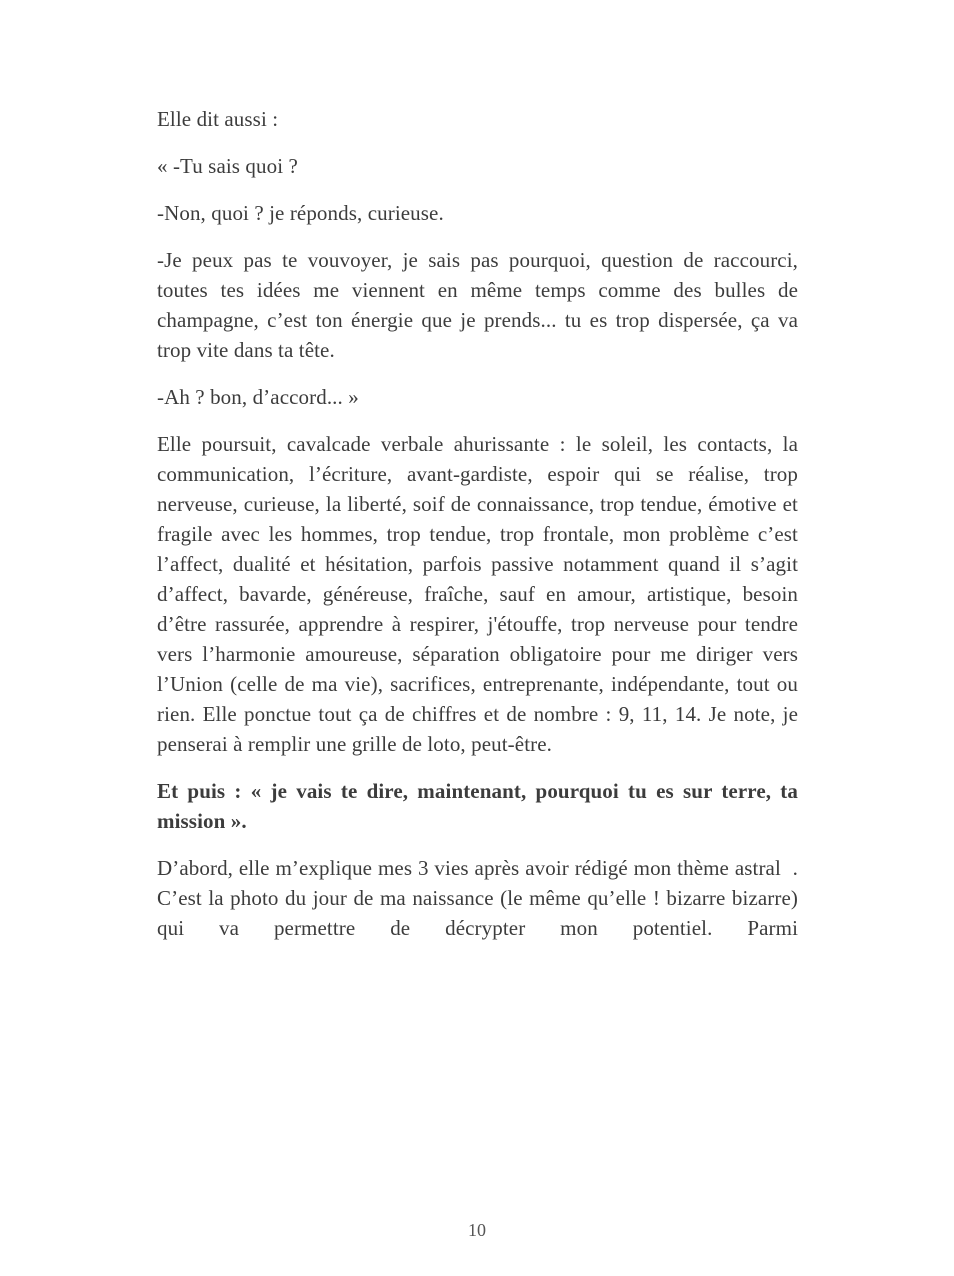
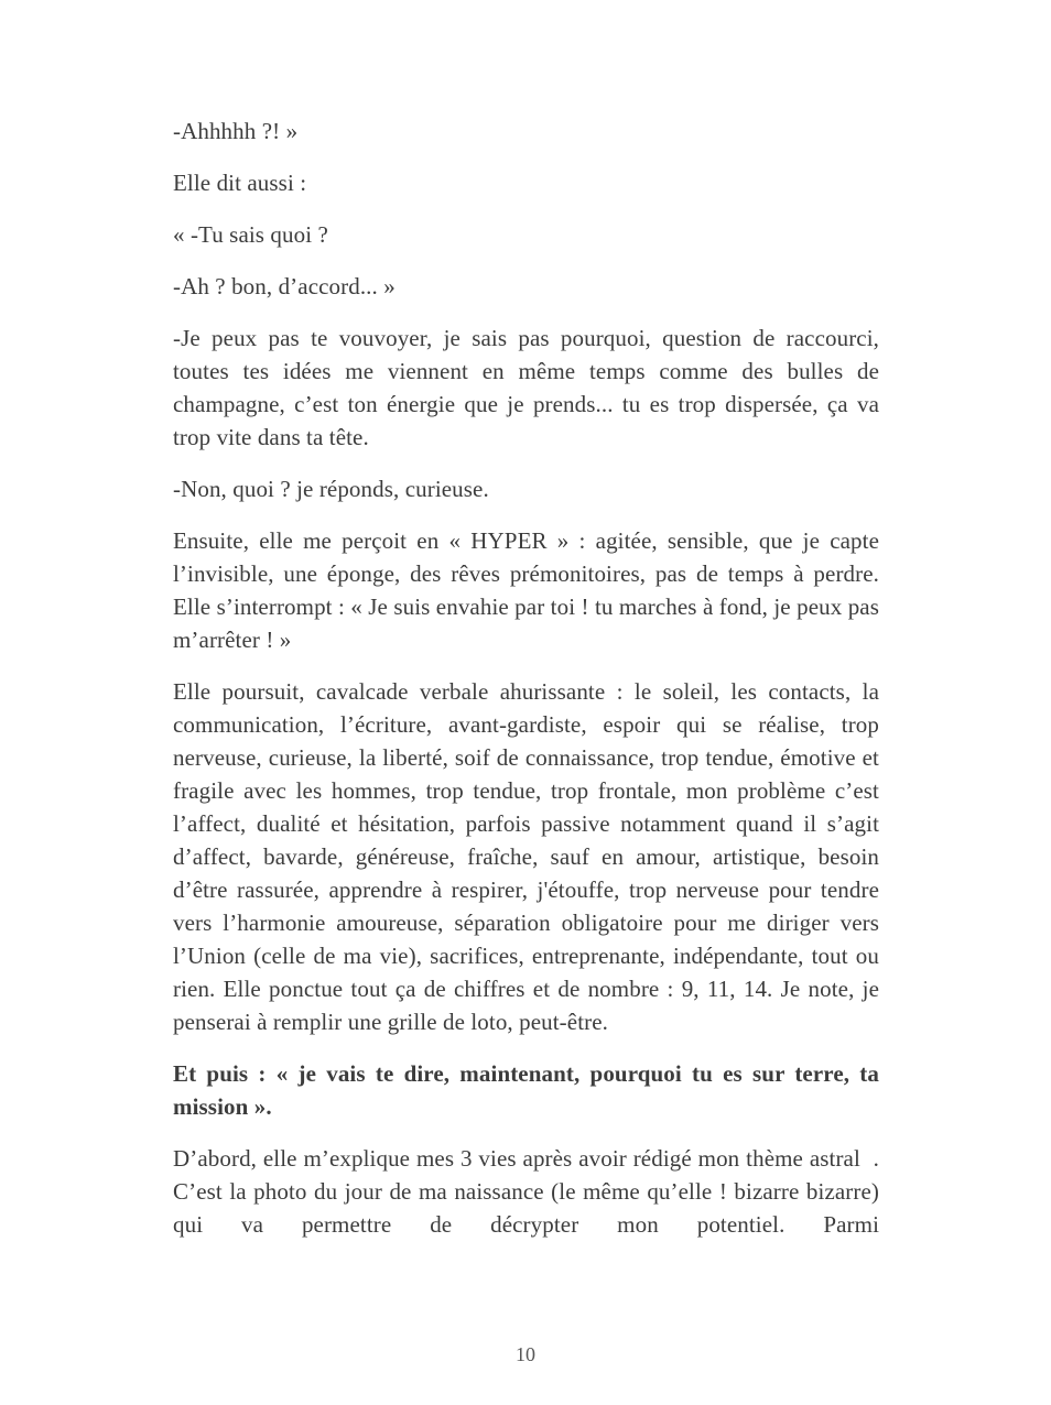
+ -Ahhhhh ?! »
  Elle dit aussi :
  « -Tu sais quoi ?
- -Non, quoi ? je réponds, curieuse.
+ -Ah ? bon, d’accord... »
  -Je peux pas te vouvoyer, je sais pas pourquoi, question de raccourci, toutes tes idées me viennent en même temps comme des bulles de champagne, c’est ton énergie que je prends... tu es trop dispersée, ça va trop vite dans ta tête.
- -Ah ? bon, d’accord... »
+ -Non, quoi ? je réponds, curieuse.
+ Ensuite, elle me perçoit en « HYPER » : agitée, sensible, que je capte l’invisible, une éponge, des rêves prémonitoires, pas de temps à perdre. Elle s’interrompt : « Je suis envahie par toi ! tu marches à fond, je peux pas m’arrêter ! »
  Elle poursuit, cavalcade verbale ahurissante : le soleil, les contacts, la communication, l’écriture, avant-gardiste, espoir qui se réalise, trop nerveuse, curieuse, la liberté, soif de connaissance, trop tendue, émotive et fragile avec les hommes, trop tendue, trop frontale, mon problème c’est l’affect, dualité et hésitation, parfois passive notamment quand il s’agit d’affect, bavarde, généreuse, fraîche, sauf en amour, artistique, besoin d’être rassurée, apprendre à respirer, j'étouffe, trop nerveuse pour tendre vers l’harmonie amoureuse, séparation obligatoire pour me diriger vers l’Union (celle de ma vie), sacrifices, entreprenante, indépendante, tout ou rien. Elle ponctue tout ça de chiffres et de nombre : 9, 11, 14. Je note, je penserai à remplir une grille de loto, peut-être.
  Et puis : « je vais te dire, maintenant, pourquoi tu es sur terre, ta mission ».
  D’abord, elle m’explique mes 3 vies après avoir rédigé mon thème astral . C’est la photo du jour de ma naissance (le même qu’elle ! bizarre bizarre) qui va permettre de décrypter mon potentiel. Parmi
  10
